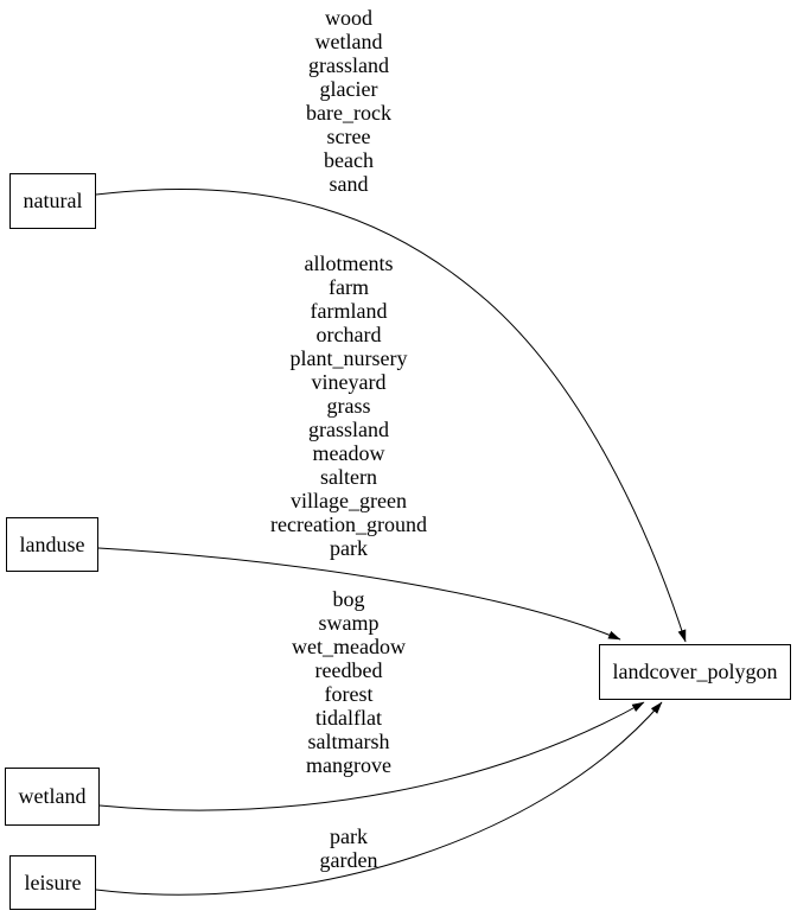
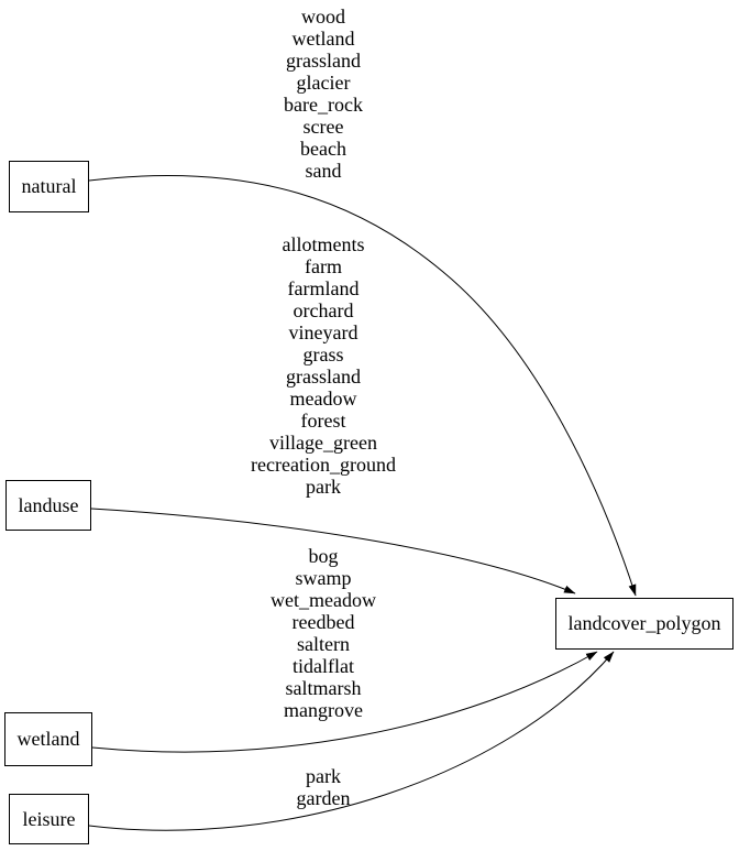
  natural
  landuse
  wetland
  leisure
  landcover_polygon
  wood
  wetland
  grassland
  glacier
  bare_rock
  scree
  beach
  sand
  allotments
  farm
  farmland
  orchard
- plant_nursery
  vineyard
  grass
  grassland
  meadow
- saltern
+ forest
  village_green
  recreation_ground
  park
  bog
  swamp
  wet_meadow
  reedbed
- forest
+ saltern
  tidalflat
  saltmarsh
  mangrove
  park
  garden
